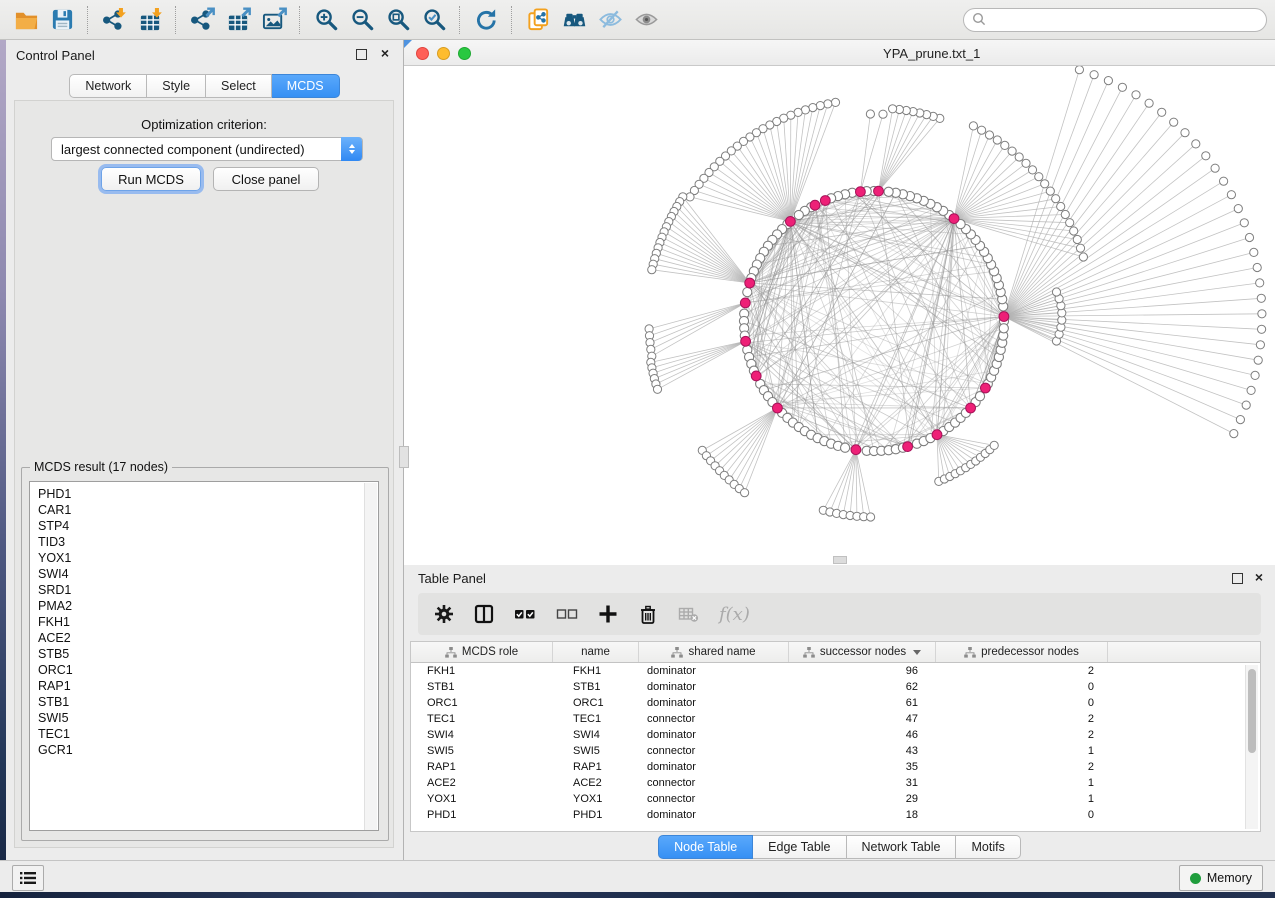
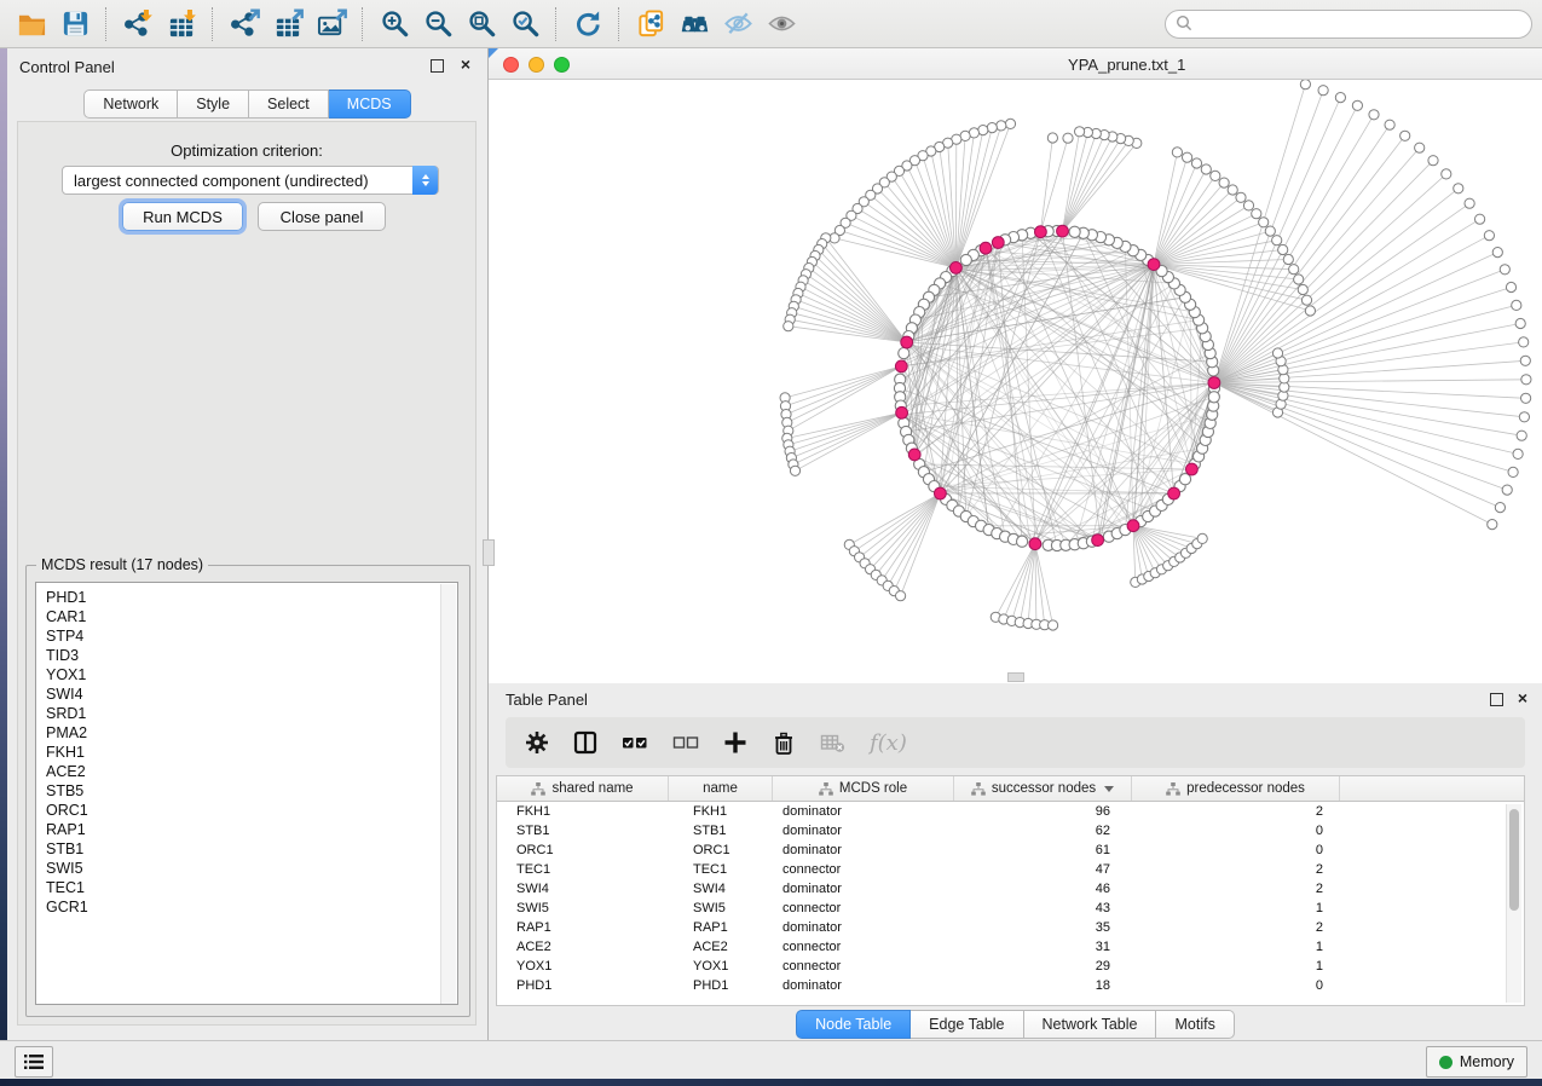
  Control Panel
  ×
  Network
  Style
  Select
  MCDS
  Optimization criterion:
  largest connected component (undirected)
  Run MCDS
  Close panel
  MCDS result (17 nodes)
  PHD1
  CAR1
  STP4
  TID3
  YOX1
  SWI4
  SRD1
  PMA2
  FKH1
  ACE2
  STB5
  ORC1
  RAP1
  STB1
  SWI5
  TEC1
  GCR1
  YPA_prune.txt_1
  Table Panel
  ×
  f(x)
- MCDS role
+ shared name
  name
- shared name
+ MCDS role
  successor nodes
  predecessor nodes
  FKH1
  FKH1
  dominator
  96
  2
  STB1
  STB1
  dominator
  62
  0
  ORC1
  ORC1
  dominator
  61
  0
  TEC1
  TEC1
  connector
  47
  2
  SWI4
  SWI4
  dominator
  46
  2
  SWI5
  SWI5
  connector
  43
  1
  RAP1
  RAP1
  dominator
  35
  2
  ACE2
  ACE2
  connector
  31
  1
  YOX1
  YOX1
  connector
  29
  1
  PHD1
  PHD1
  dominator
  18
  0
  Node Table
  Edge Table
  Network Table
  Motifs
  Memory
